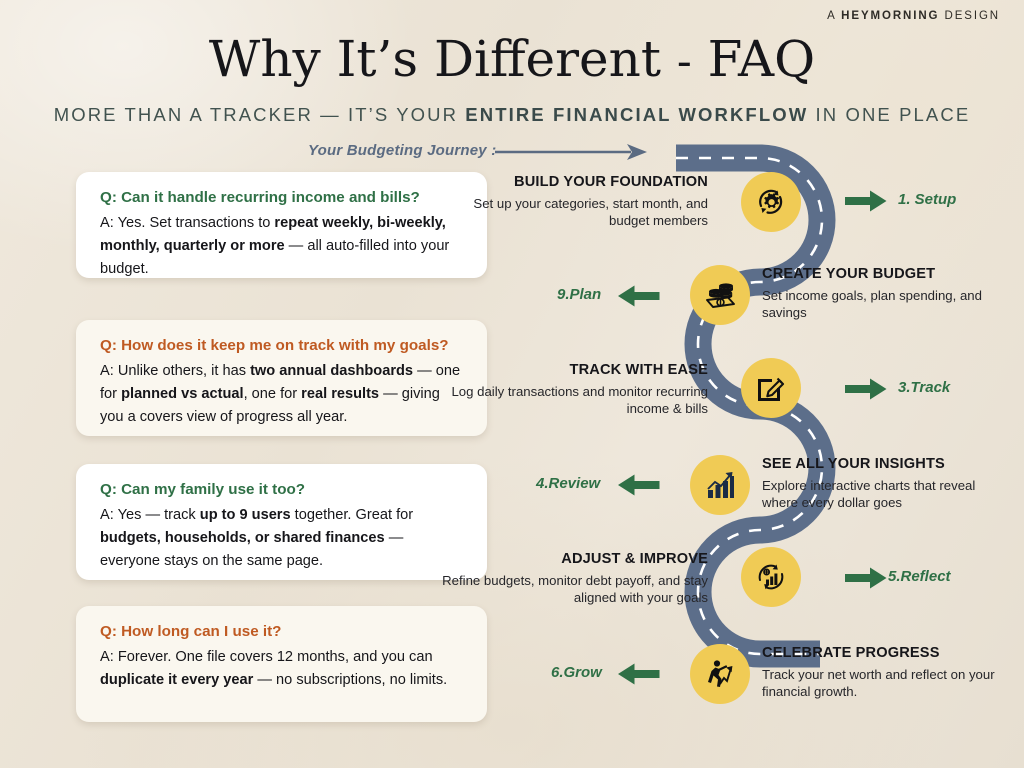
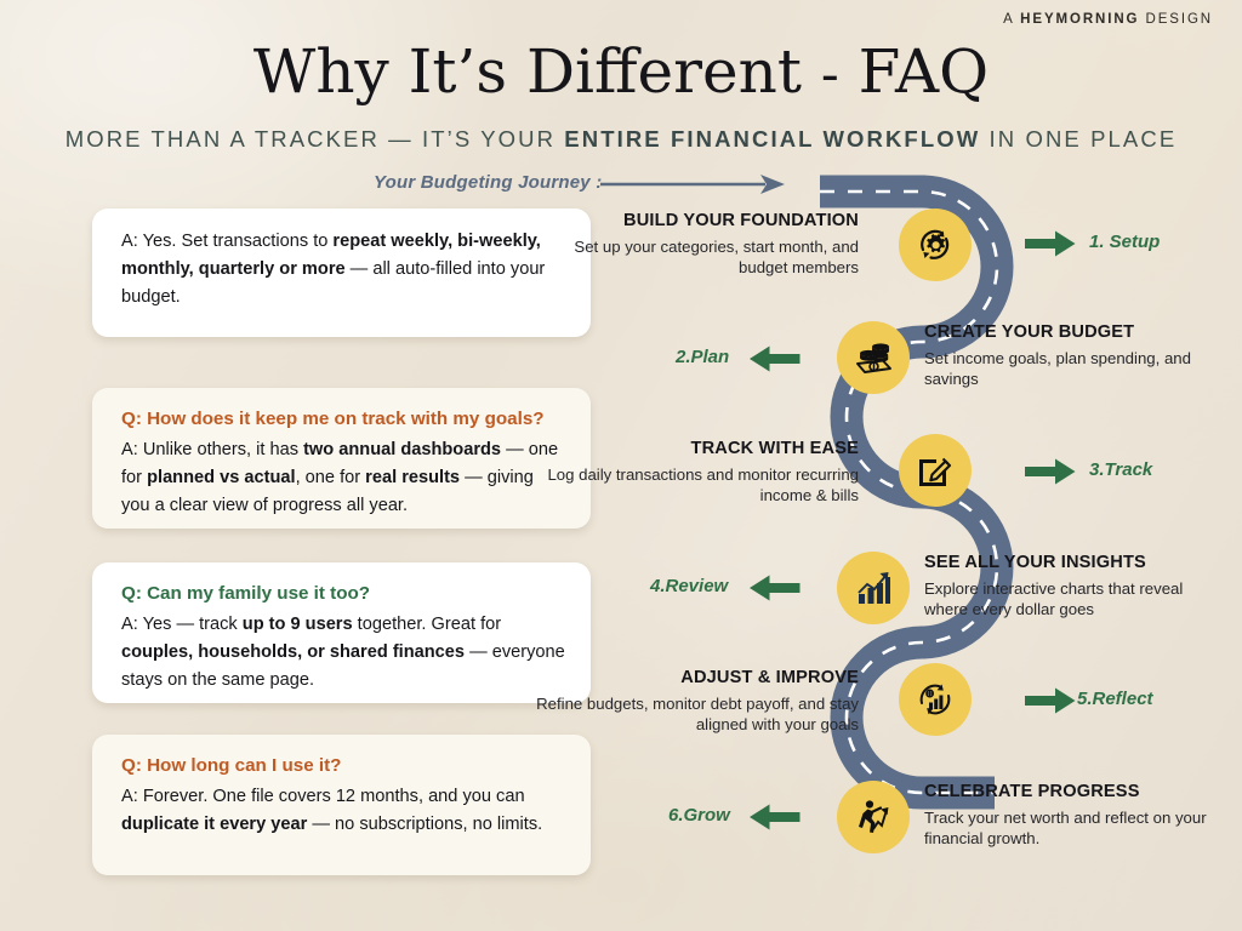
  A HEYMORNING DESIGN
  Why It’s Different - FAQ
  MORE THAN A TRACKER — IT’S YOUR ENTIRE FINANCIAL WORKFLOW IN ONE PLACE
  Your Budgeting Journey :
- Q: Can it handle recurring income and bills?
  A: Yes. Set transactions to repeat weekly, bi-weekly, monthly, quarterly or more — all auto-filled into your budget.
  Q: How does it keep me on track with my goals?
- A: Unlike others, it has two annual dashboards — one for planned vs actual, one for real results — giving you a covers view of progress all year.
+ A: Unlike others, it has two annual dashboards — one for planned vs actual, one for real results — giving you a clear view of progress all year.
  Q: Can my family use it too?
- A: Yes — track up to 9 users together. Great for budgets, households, or shared finances — everyone stays on the same page.
+ A: Yes — track up to 9 users together. Great for couples, households, or shared finances — everyone stays on the same page.
  Q: How long can I use it?
  A: Forever. One file covers 12 months, and you can duplicate it every year — no subscriptions, no limits.
  BUILD YOUR FOUNDATION
  Set up your categories, start month, and budget members
  1. Setup
  CREATE YOUR BUDGET
  Set income goals, plan spending, and savings
- 9.Plan
+ 2.Plan
  TRACK WITH EASE
  Log daily transactions and monitor recurring income & bills
  3.Track
  SEE ALL YOUR INSIGHTS
  Explore interactive charts that reveal where every dollar goes
  4.Review
  ADJUST & IMPROVE
  Refine budgets, monitor debt payoff, and stay aligned with your goals
  5.Reflect
  CELEBRATE PROGRESS
  Track your net worth and reflect on your financial growth.
  6.Grow
